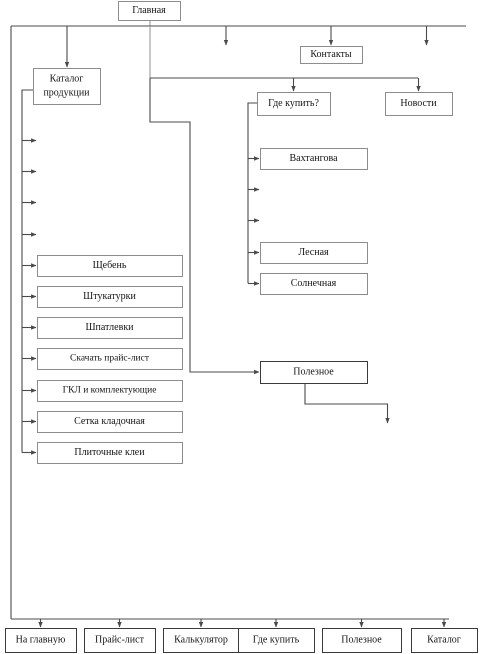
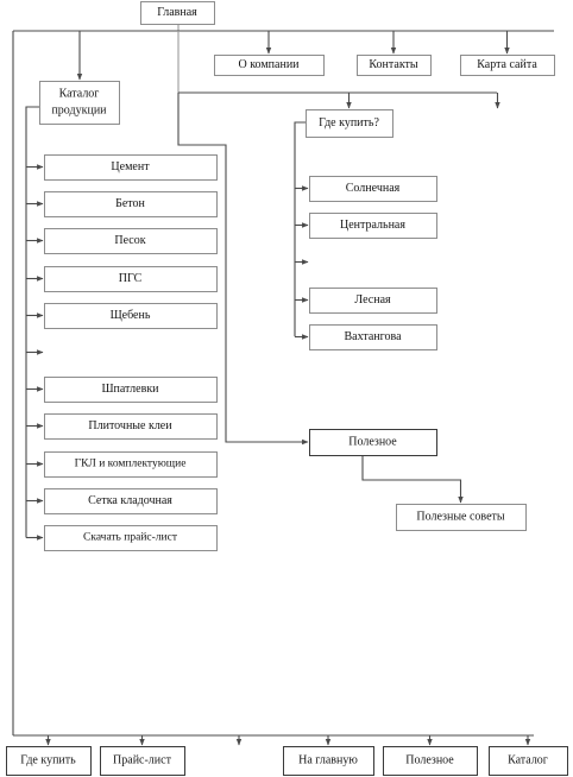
  Главная
+ О компании
  Контакты
+ Карта сайта
  Каталог
  продукции
+ Цемент
+ Бетон
+ Песок
+ ПГС
  Щебень
- Штукатурки
  Шпатлевки
- Скачать прайс-лист
+ Плиточные клеи
  ГКЛ и комплектующие
  Сетка кладочная
- Плиточные клеи
+ Скачать прайс-лист
  Где купить?
- Новости
- Вахтангова
+ Солнечная
+ Центральная
  Лесная
- Солнечная
+ Вахтангова
  Полезное
+ Полезные советы
- На главную
+ Где купить
  Прайс-лист
- Калькулятор
- Где купить
+ На главную
  Полезное
  Каталог
